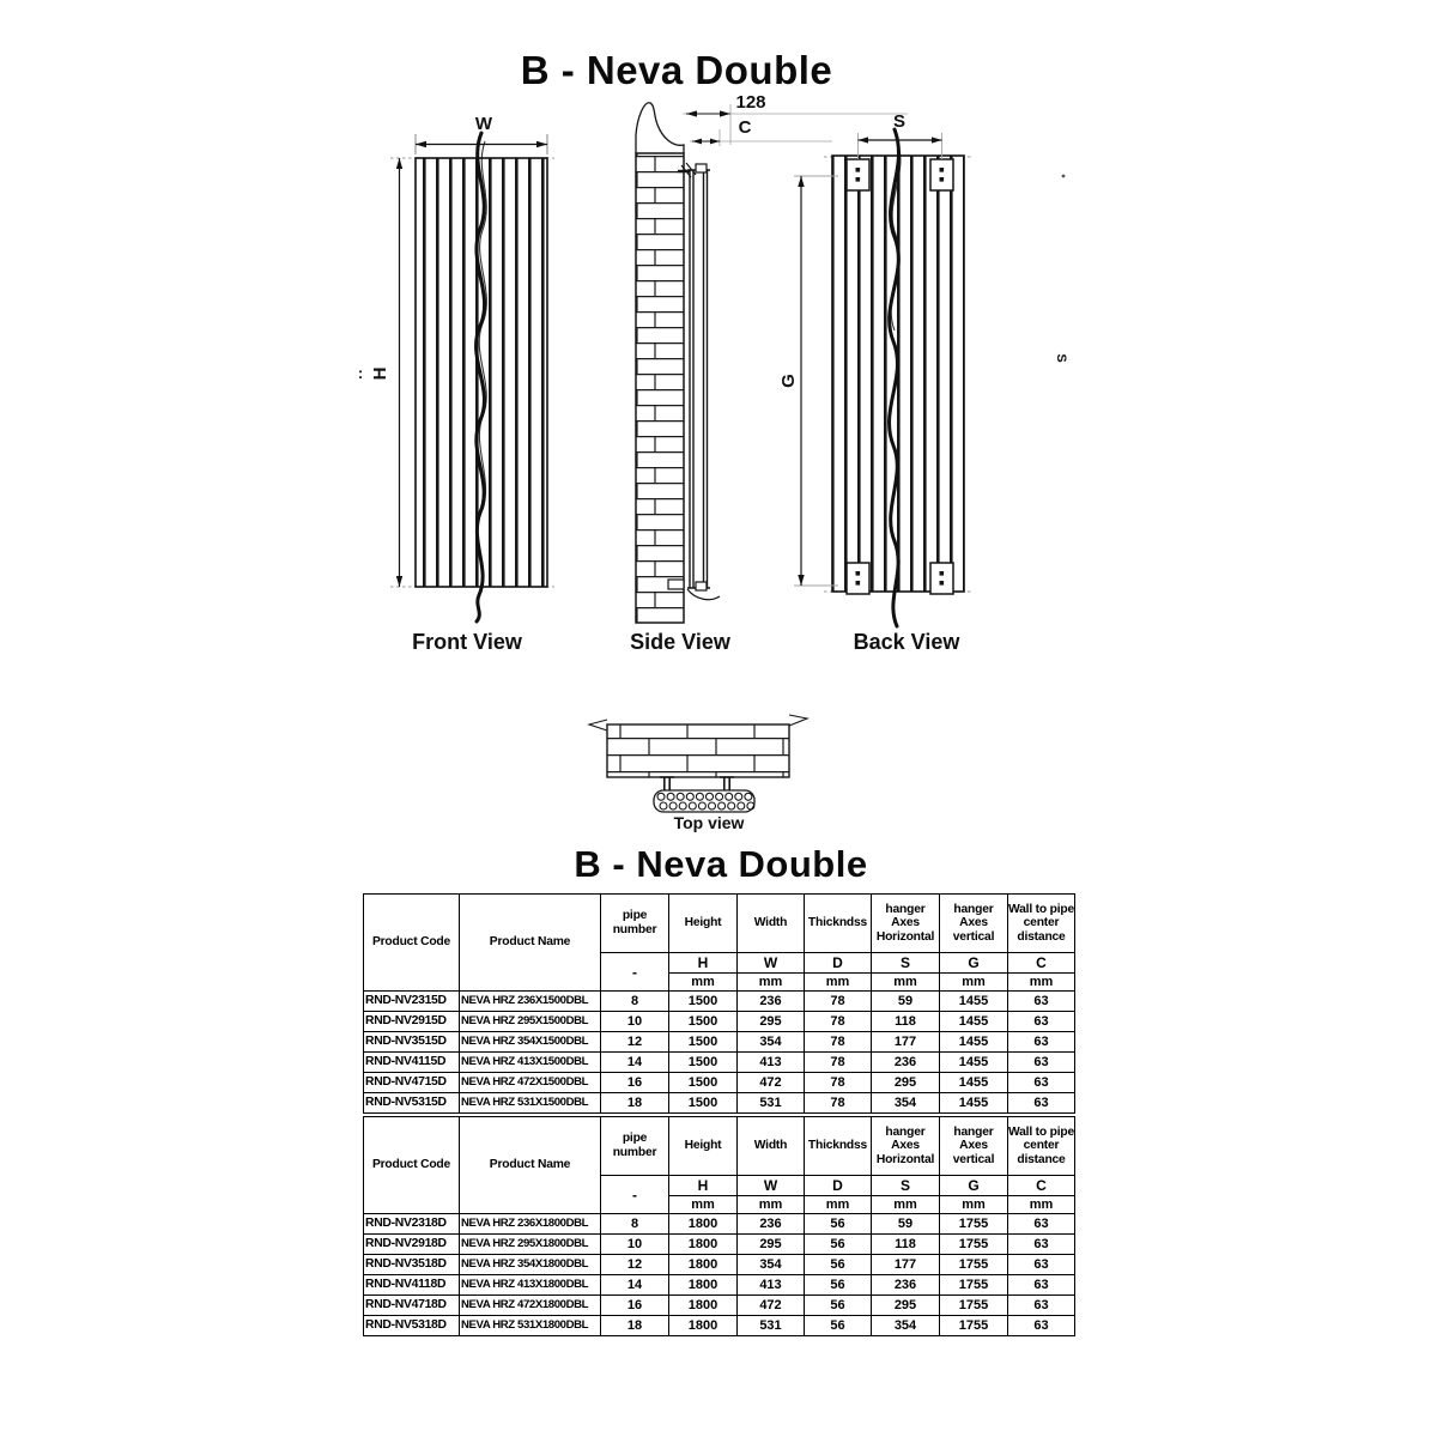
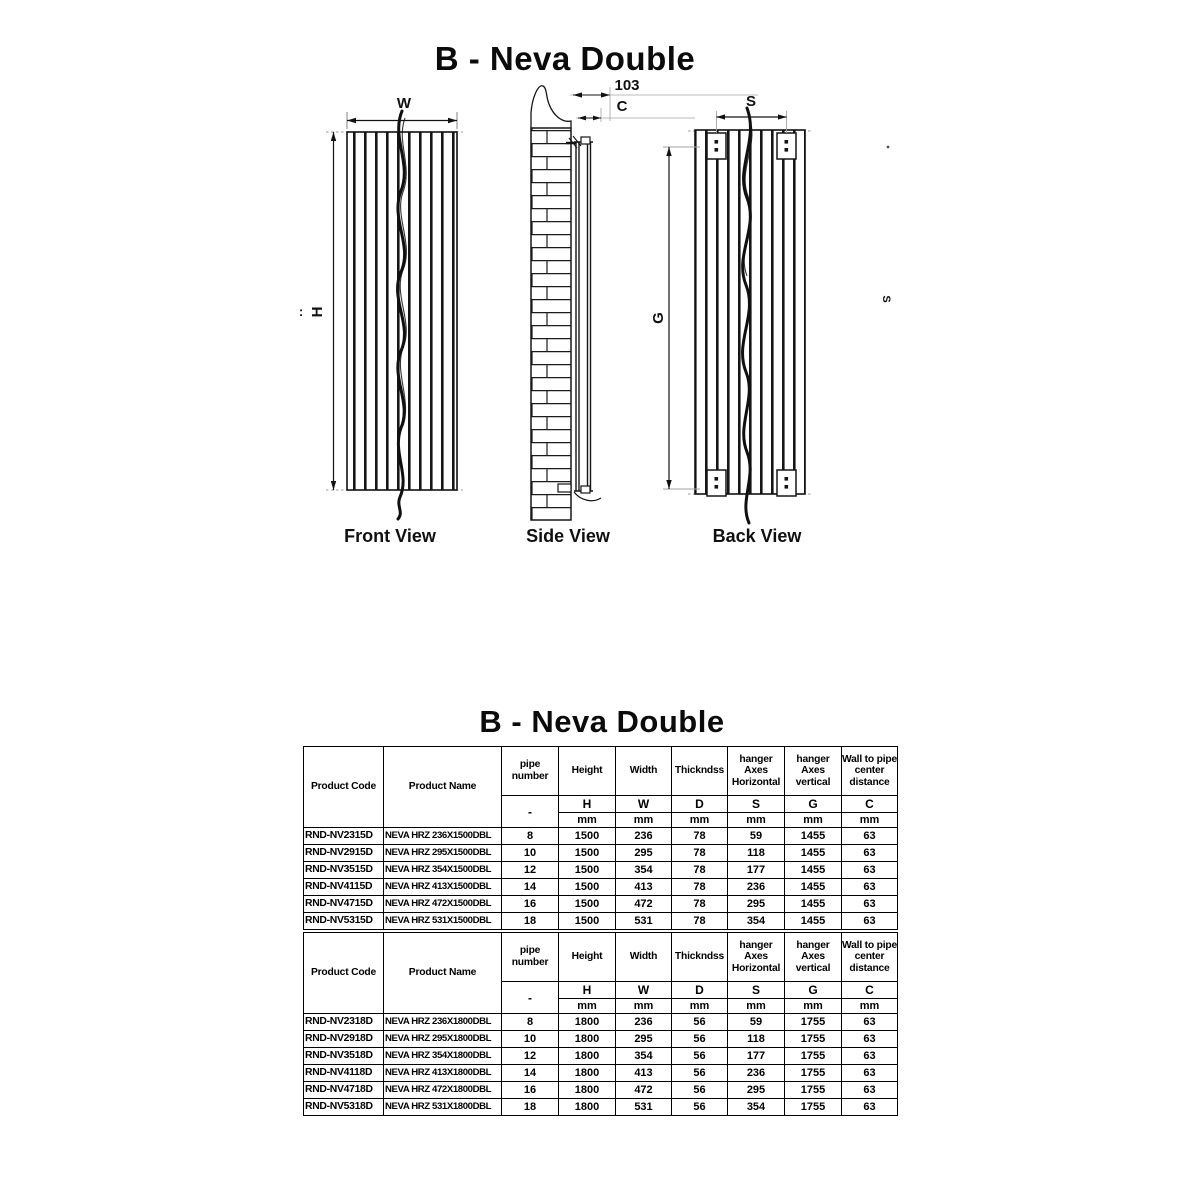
  B - Neva Double
  W
  :
  Front View
- 128
+ 103
  C
  Side View
  S
  Back View
- Top view
  B - Neva Double
  Product Code	Product Name	pipe number	Height	Width	Thickndss	hanger Axes Horizontal	hanger Axes vertical	Wall to pipe center distance
  -	H	W	D	S	G	C
  mm	mm	mm	mm	mm	mm
  RND-NV2315D	NEVA HRZ 236X1500DBL	8	1500	236	78	59	1455	63
  RND-NV2915D	NEVA HRZ 295X1500DBL	10	1500	295	78	118	1455	63
  RND-NV3515D	NEVA HRZ 354X1500DBL	12	1500	354	78	177	1455	63
  RND-NV4115D	NEVA HRZ 413X1500DBL	14	1500	413	78	236	1455	63
  RND-NV4715D	NEVA HRZ 472X1500DBL	16	1500	472	78	295	1455	63
  RND-NV5315D	NEVA HRZ 531X1500DBL	18	1500	531	78	354	1455	63
  Product Code	Product Name	pipe number	Height	Width	Thickndss	hanger Axes Horizontal	hanger Axes vertical	Wall to pipe center distance
  -	H	W	D	S	G	C
  mm	mm	mm	mm	mm	mm
  RND-NV2318D	NEVA HRZ 236X1800DBL	8	1800	236	56	59	1755	63
  RND-NV2918D	NEVA HRZ 295X1800DBL	10	1800	295	56	118	1755	63
  RND-NV3518D	NEVA HRZ 354X1800DBL	12	1800	354	56	177	1755	63
  RND-NV4118D	NEVA HRZ 413X1800DBL	14	1800	413	56	236	1755	63
  RND-NV4718D	NEVA HRZ 472X1800DBL	16	1800	472	56	295	1755	63
  RND-NV5318D	NEVA HRZ 531X1800DBL	18	1800	531	56	354	1755	63
